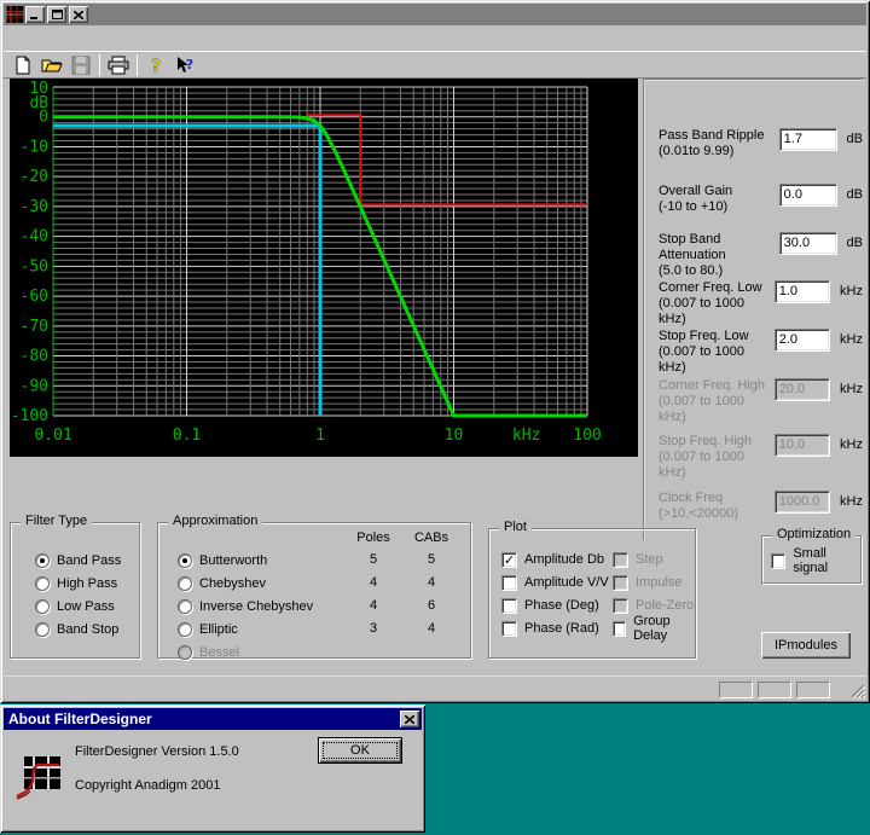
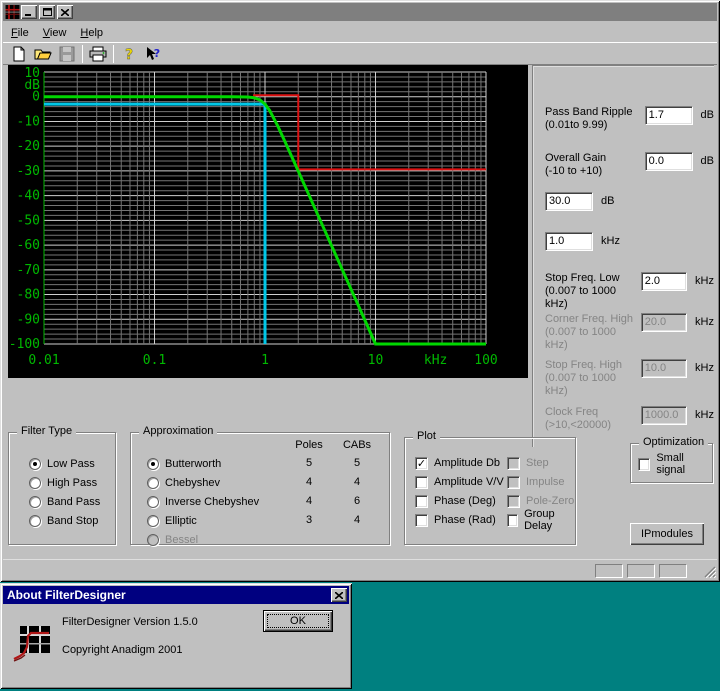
+ File
+ View
+ Help
  ?
  ?
  10
  0
  -10
  -20
  -30
  -40
  -50
  -60
  -70
  -80
  -90
  -100
  dB
  0.01
  0.1
  1
  10
  100
  kHz
  Pass Band Ripple
  (0.01to 9.99)
  1.7
  dB
  Overall Gain
  (-10 to +10)
  0.0
  dB
- Stop Band
- Attenuation
- (5.0 to 80.)
  30.0
  dB
- Corner Freq. Low
- (0.007 to 1000 kHz)
  1.0
  kHz
  Stop Freq. Low
  (0.007 to 1000
  kHz)
  2.0
  kHz
  Corner Freq. High
  (0.007 to 1000
  kHz)
  20.0
  kHz
  Stop Freq. High
  (0.007 to 1000
  kHz)
  10.0
  kHz
  Clock Freq
  (>10,<20000)
  1000.0
  kHz
  Filter Type
- Band Pass
+ Low Pass
  High Pass
- Low Pass
+ Band Pass
  Band Stop
  Approximation
  Poles
  CABs
  Butterworth
  5
  5
  Chebyshev
  4
  4
  Inverse Chebyshev
  4
  6
  Elliptic
  3
  4
  Bessel
  Plot
  ✓
  Amplitude Db
  Amplitude V/V
  Phase (Deg)
  Phase (Rad)
  Step
  Impulse
  Pole-Zero
  Group Delay
  Optimization
  Small signal
  IPmodules
  About FilterDesigner
  FilterDesigner Version 1.5.0
  Copyright Anadigm 2001
  OK
